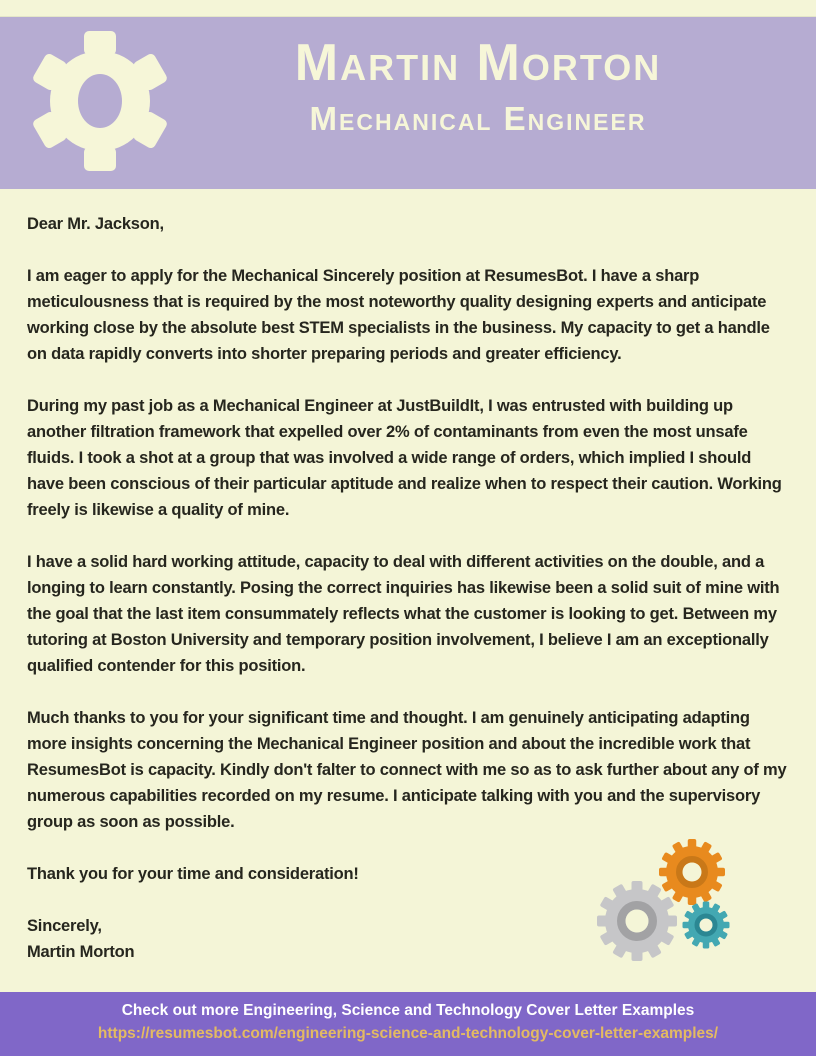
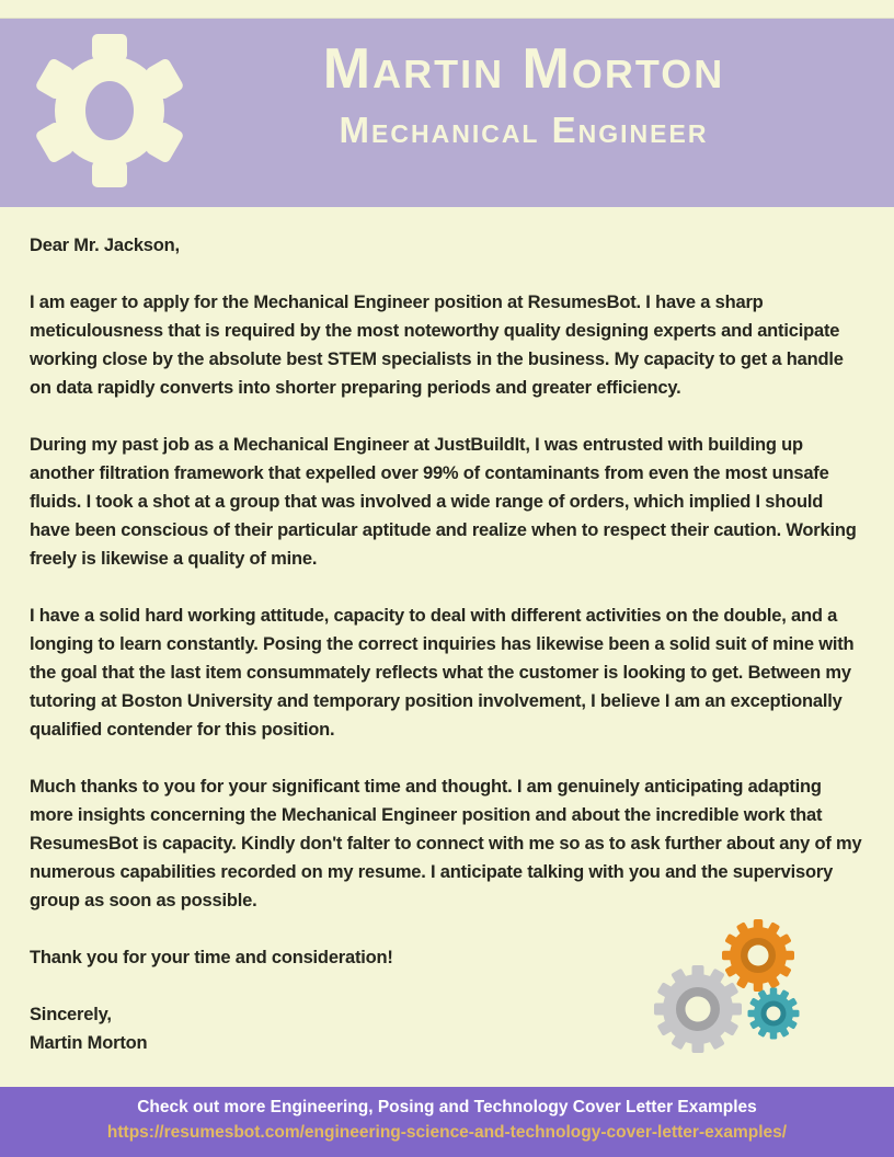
  Martin Morton
  Mechanical Engineer
  Dear Mr. Jackson,
- I am eager to apply for the Mechanical Sincerely position at ResumesBot. I have a sharp meticulousness that is required by the most noteworthy quality designing experts and anticipate working close by the absolute best STEM specialists in the business. My capacity to get a handle on data rapidly converts into shorter preparing periods and greater efficiency.
+ I am eager to apply for the Mechanical Engineer position at ResumesBot. I have a sharp meticulousness that is required by the most noteworthy quality designing experts and anticipate working close by the absolute best STEM specialists in the business. My capacity to get a handle on data rapidly converts into shorter preparing periods and greater efficiency.
- During my past job as a Mechanical Engineer at JustBuildIt, I was entrusted with building up another filtration framework that expelled over 2% of contaminants from even the most unsafe fluids. I took a shot at a group that was involved a wide range of orders, which implied I should have been conscious of their particular aptitude and realize when to respect their caution. Working freely is likewise a quality of mine.
+ During my past job as a Mechanical Engineer at JustBuildIt, I was entrusted with building up another filtration framework that expelled over 99% of contaminants from even the most unsafe fluids. I took a shot at a group that was involved a wide range of orders, which implied I should have been conscious of their particular aptitude and realize when to respect their caution. Working freely is likewise a quality of mine.
  I have a solid hard working attitude, capacity to deal with different activities on the double, and a longing to learn constantly. Posing the correct inquiries has likewise been a solid suit of mine with the goal that the last item consummately reflects what the customer is looking to get. Between my tutoring at Boston University and temporary position involvement, I believe I am an exceptionally qualified contender for this position.
  Much thanks to you for your significant time and thought. I am genuinely anticipating adapting more insights concerning the Mechanical Engineer position and about the incredible work that ResumesBot is capacity. Kindly don't falter to connect with me so as to ask further about any of my numerous capabilities recorded on my resume. I anticipate talking with you and the supervisory group as soon as possible.
  Thank you for your time and consideration!
  Sincerely,
  Martin Morton
- Check out more Engineering, Science and Technology Cover Letter Examples
+ Check out more Engineering, Posing and Technology Cover Letter Examples
  https://resumesbot.com/engineering-science-and-technology-cover-letter-examples/
